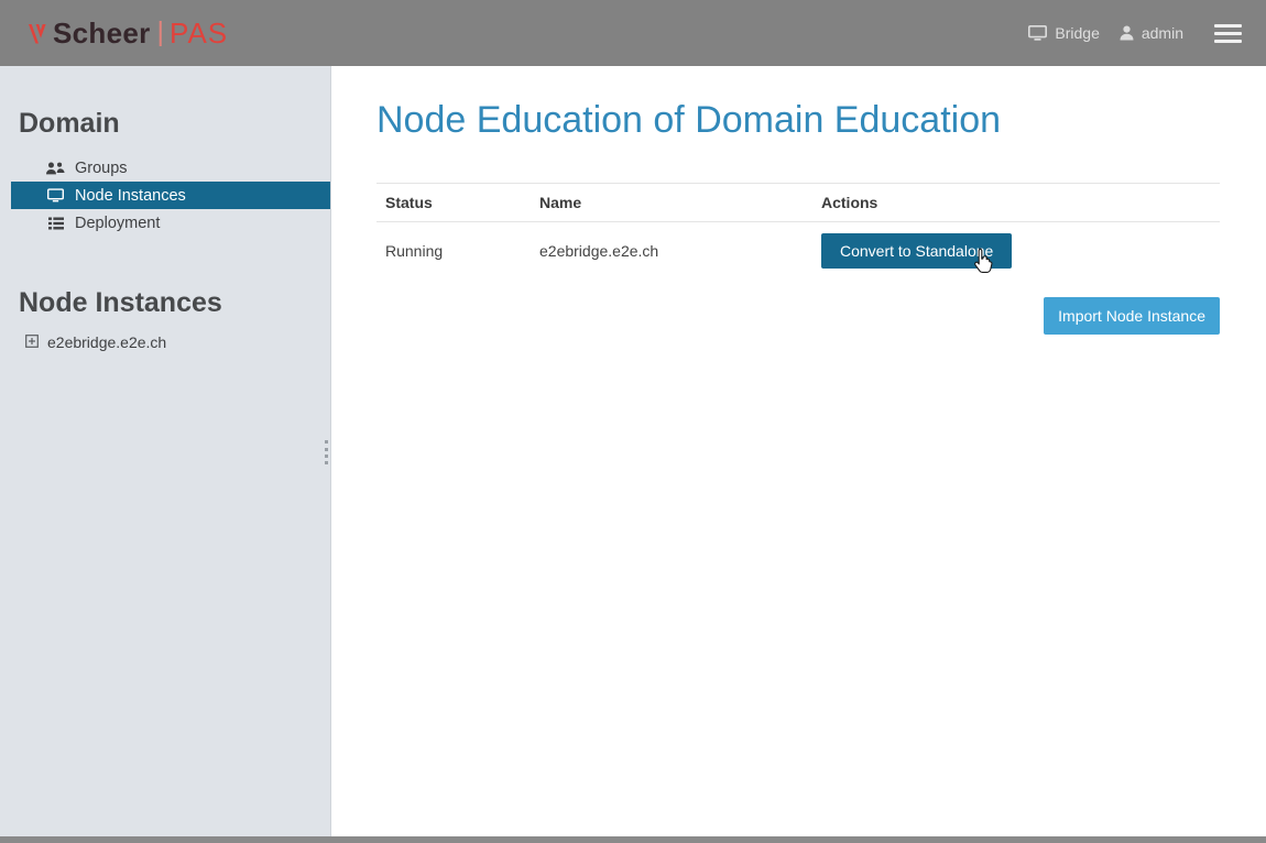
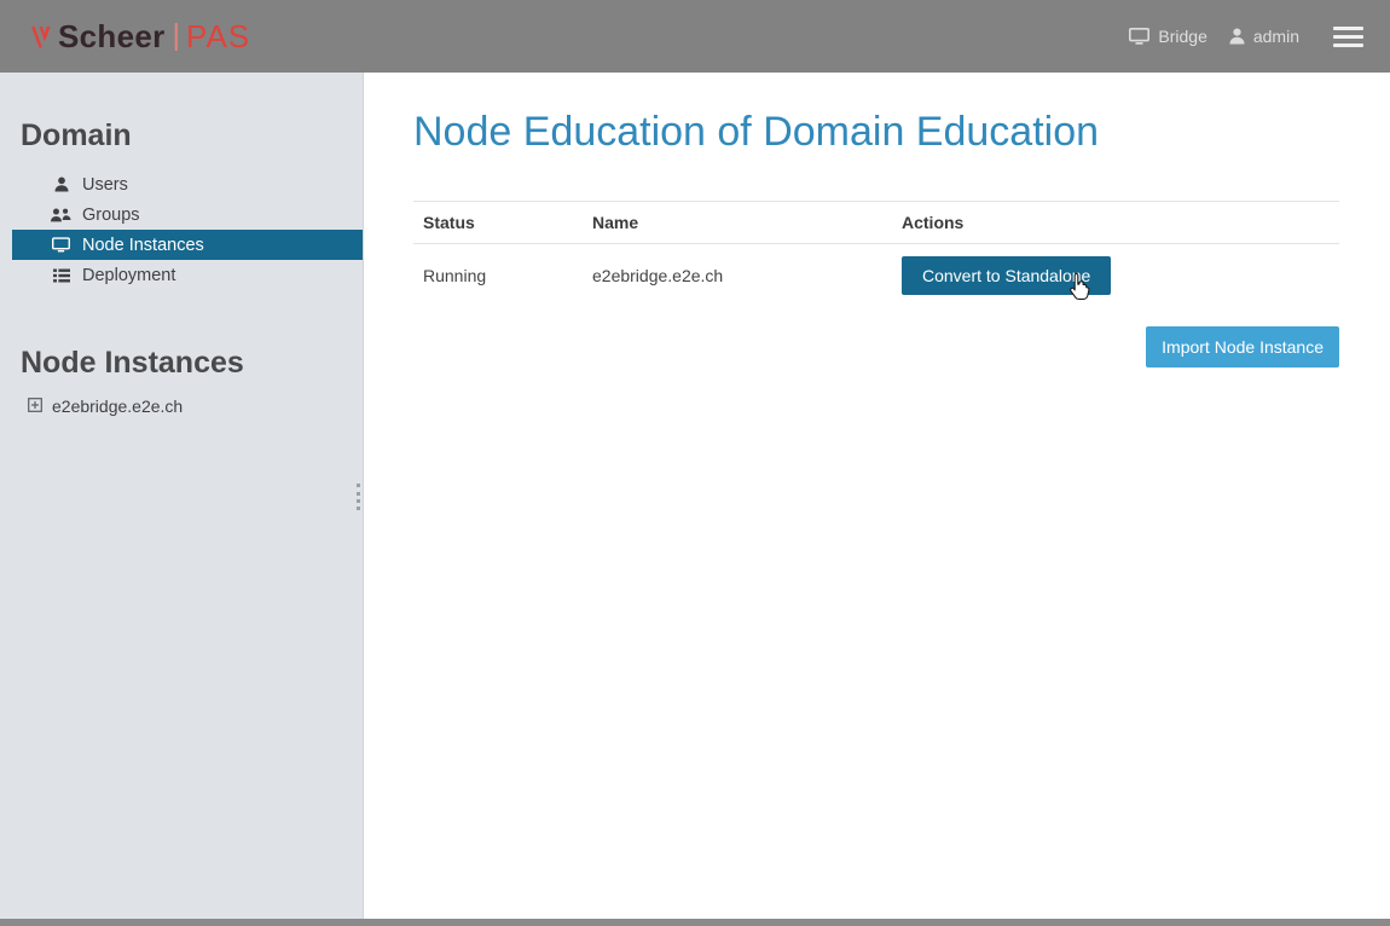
  Scheer
  |
  PAS
  Bridge
  admin
  Domain
+ Users
  Groups
  Node Instances
  Deployment
  Node Instances
  e2ebridge.e2e.ch
  Node Education of Domain Education
  Status
  Name
  Actions
  Running
  e2ebridge.e2e.ch
  Convert to Standaloe
  Import Node Instance
